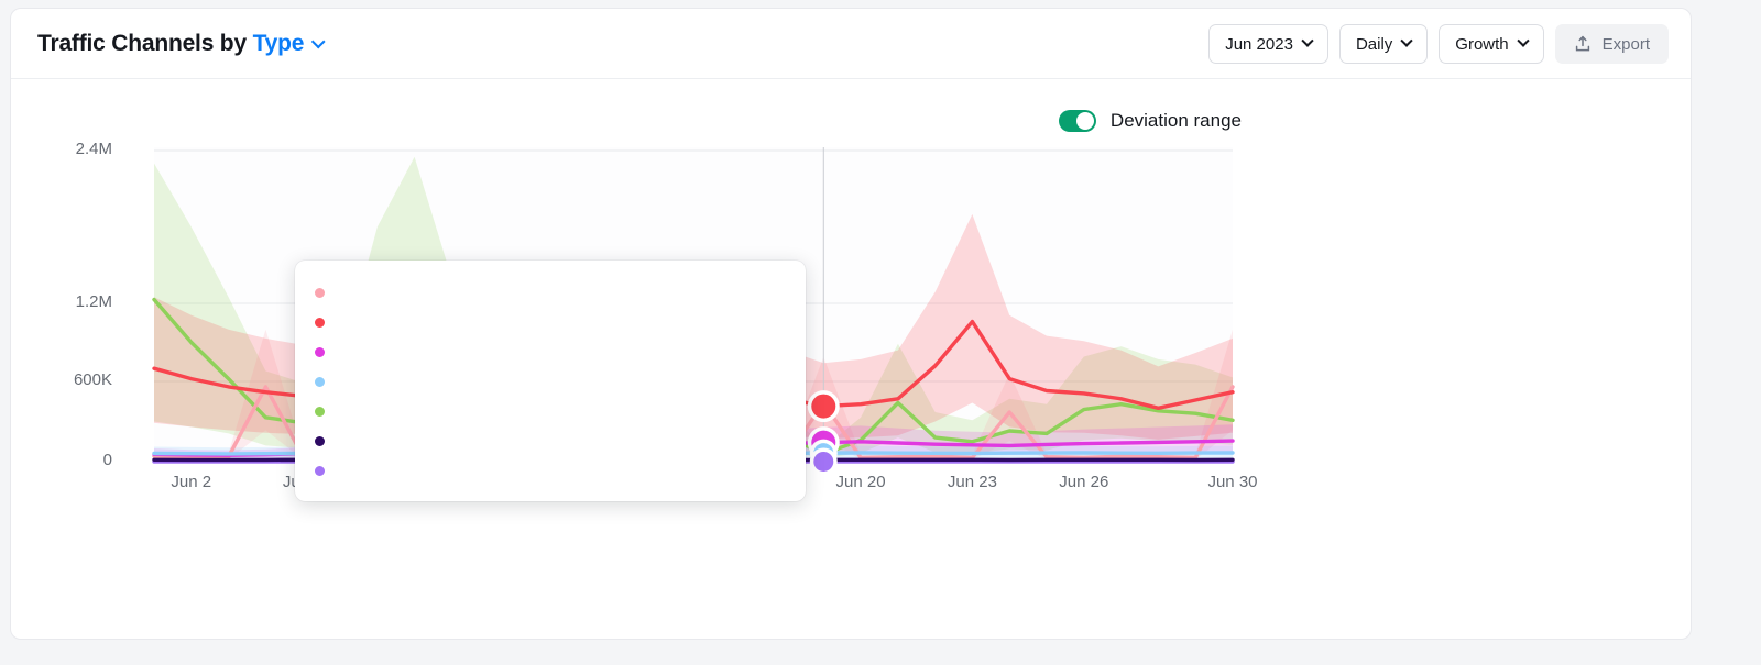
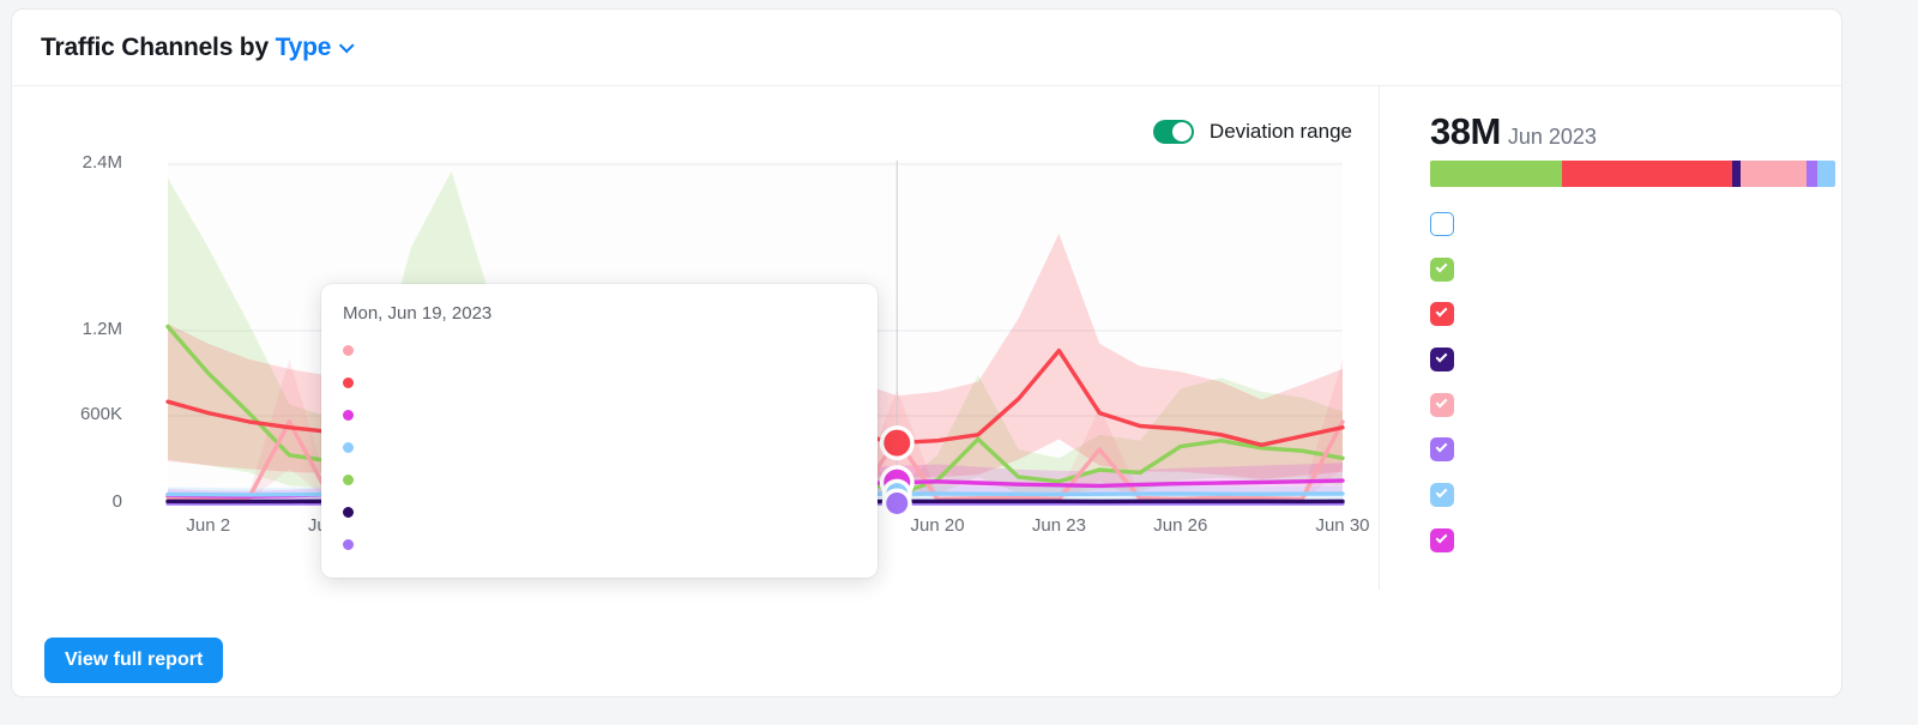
  Traffic Channels by Type
- Jun 2023
- Daily
- Growth
- Export
  Deviation range
  0
  600K
  1.2M
  2.4M
  Jun 2
  Jun 20
  Jun 23
  Jun 26
  Jun 30
+ Mon, Jun 19, 2023
+ View full report
+ 38M Jun 2023
